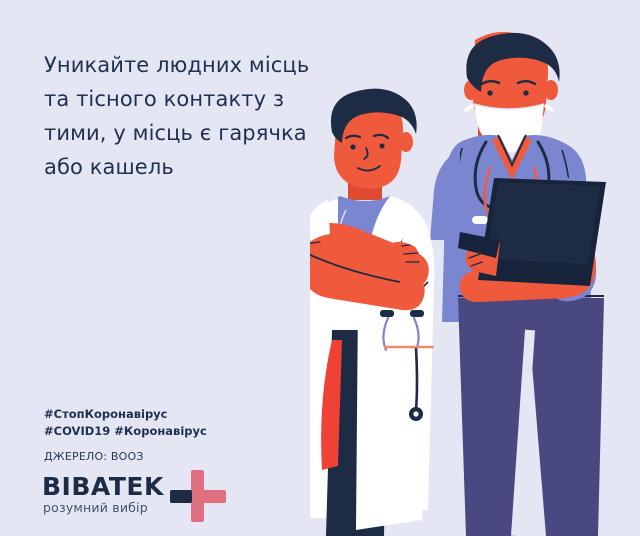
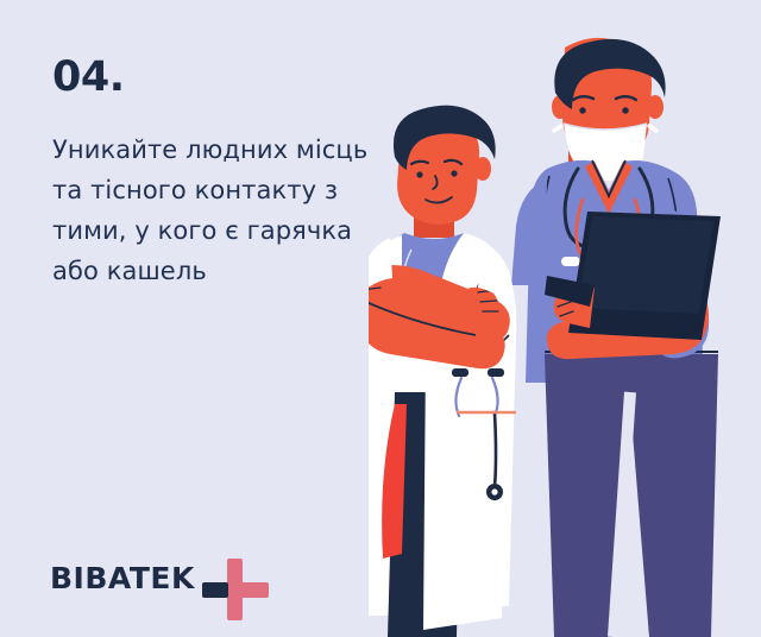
+ 04.
- Уникайте людних місць та тісного контакту з тими, у місць є гарячка або кашель
+ Уникайте людних місць та тісного контакту з тими, у кого є гарячка або кашель
- #СтопКоронавірус
- #COVID19 #Коронавірус
- ДЖЕРЕЛО: ВООЗ
  BIBATEK
- розумний вибір
